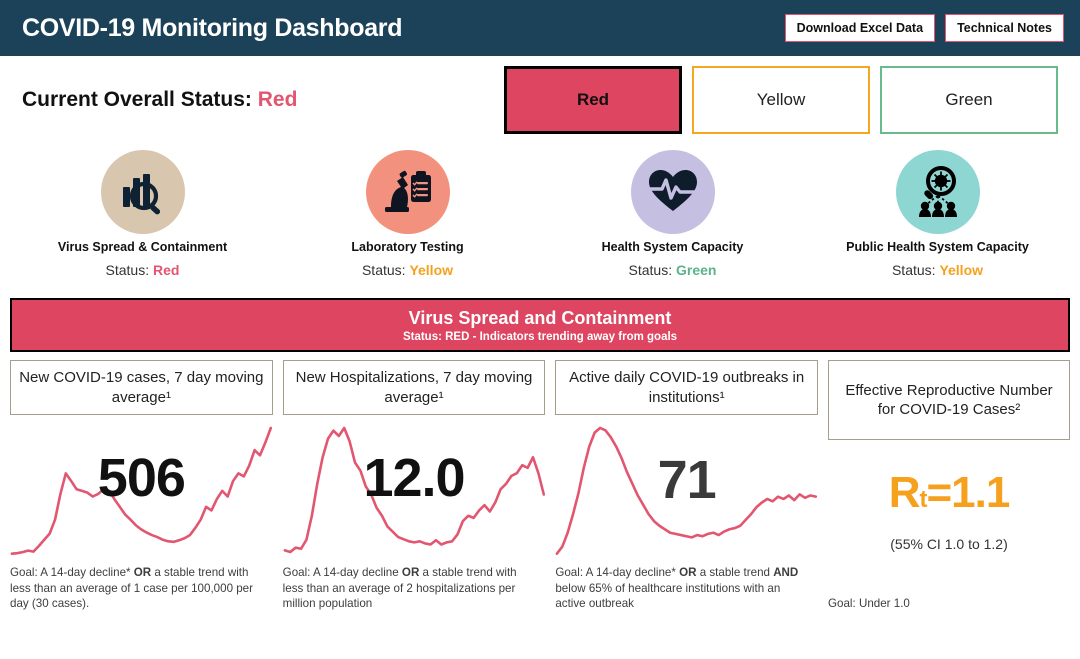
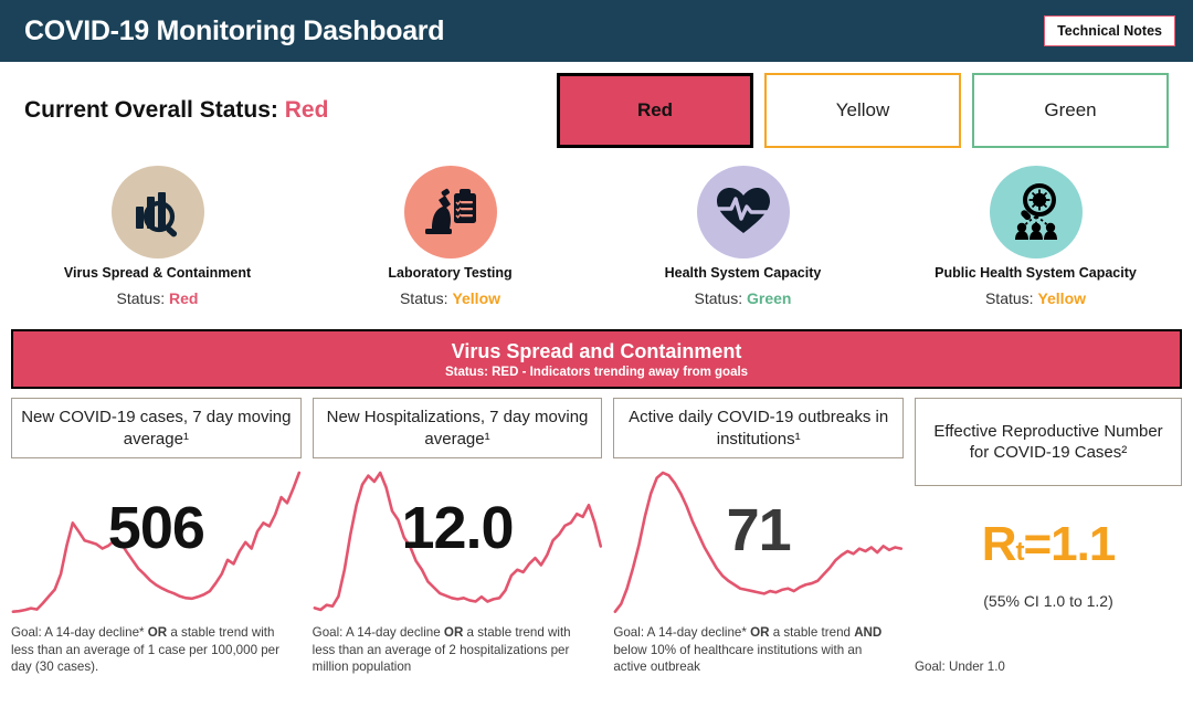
  COVID-19 Monitoring Dashboard
- Download Excel Data
  Technical Notes
  Current Overall Status: Red
  Red
  Yellow
  Green
  Virus Spread & Containment
  Status: Red
  Laboratory Testing
  Status: Yellow
  Health System Capacity
  Status: Green
  Public Health System Capacity
  Status: Yellow
  Virus Spread and Containment
  Status: RED - Indicators trending away from goals
  New COVID-19 cases, 7 day moving average¹
  506
  Goal: A 14-day decline* OR a stable trend with less than an average of 1 case per 100,000 per day (30 cases).
  New Hospitalizations, 7 day moving average¹
  12.0
  Goal: A 14-day decline OR a stable trend with less than an average of 2 hospitalizations per million population
  Active daily COVID-19 outbreaks in institutions¹
  71
- Goal: A 14-day decline* OR a stable trend AND below 65% of healthcare institutions with an active outbreak
+ Goal: A 14-day decline* OR a stable trend AND below 10% of healthcare institutions with an active outbreak
  Effective Reproductive Number for COVID-19 Cases²
  Rt=1.1
  (55% CI 1.0 to 1.2)
  Goal: Under 1.0
